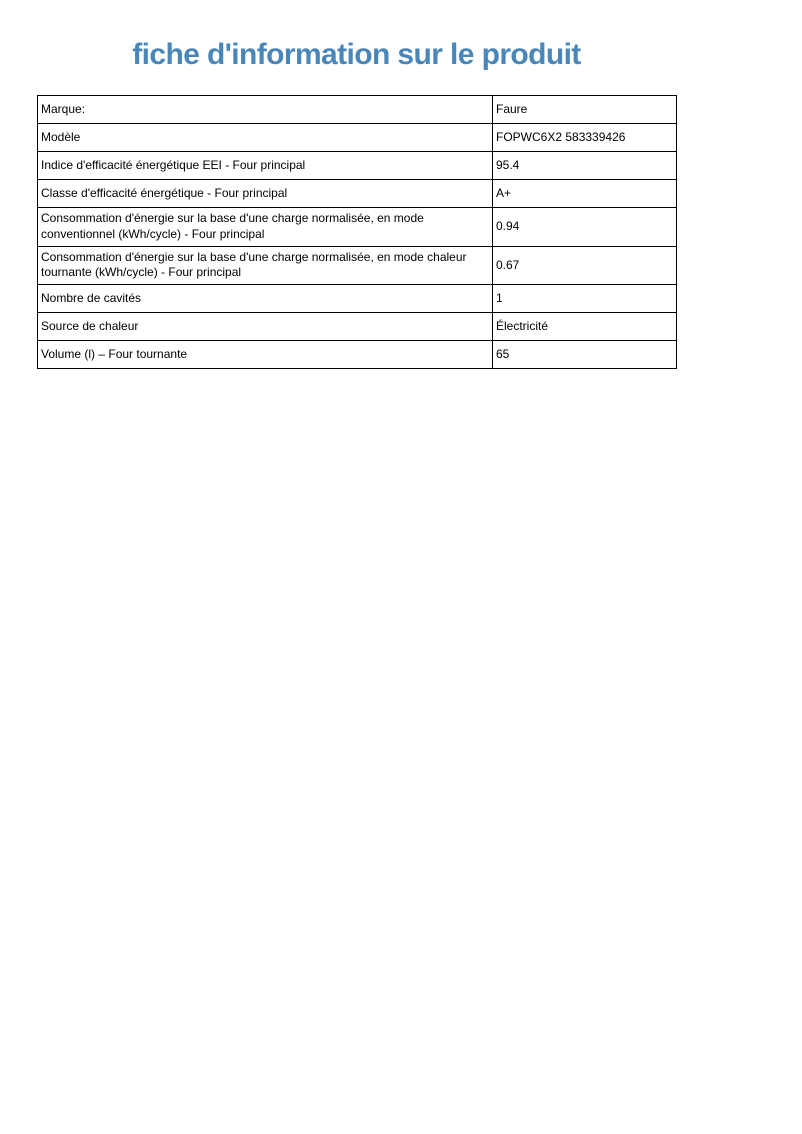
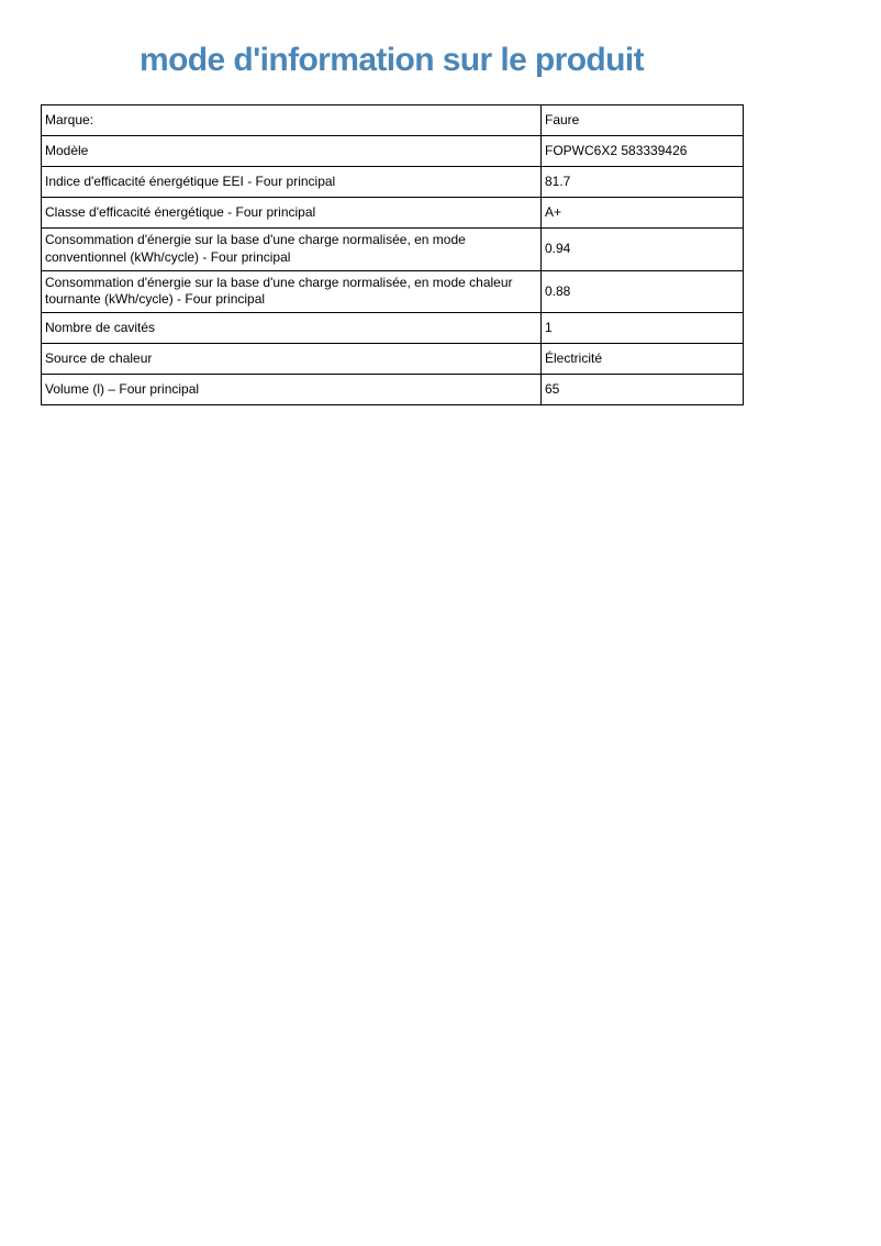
- fiche d'information sur le produit
+ mode d'information sur le produit
  Marque:	Faure
  Modèle	FOPWC6X2 583339426
- Indice d'efficacité énergétique EEI - Four principal	95.4
+ Indice d'efficacité énergétique EEI - Four principal	81.7
  Classe d'efficacité énergétique - Four principal	A+
  Consommation d'énergie sur la base d'une charge normalisée, en mode conventionnel (kWh/cycle) - Four principal	0.94
- Consommation d'énergie sur la base d'une charge normalisée, en mode chaleur tournante (kWh/cycle) - Four principal	0.67
+ Consommation d'énergie sur la base d'une charge normalisée, en mode chaleur tournante (kWh/cycle) - Four principal	0.88
  Nombre de cavités	1
  Source de chaleur	Électricité
- Volume (l) – Four tournante	65
+ Volume (l) – Four principal	65
